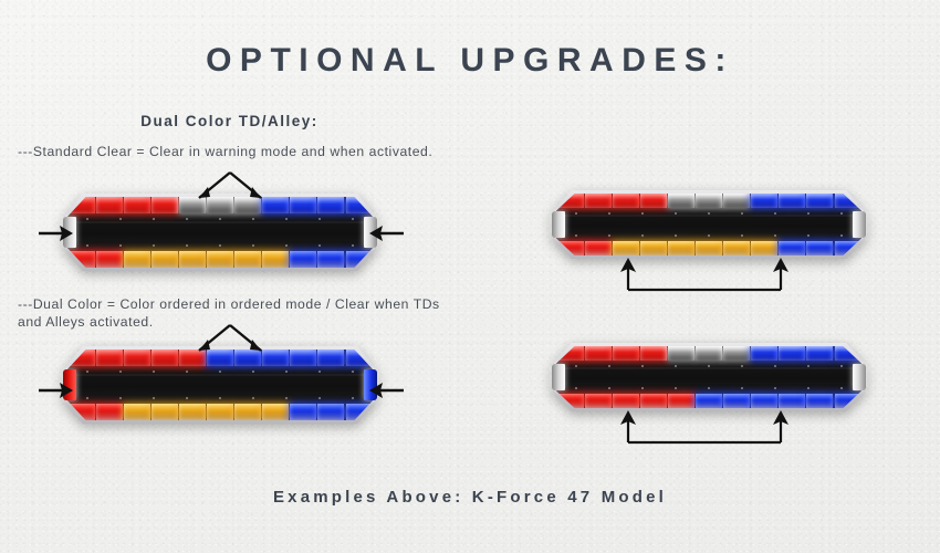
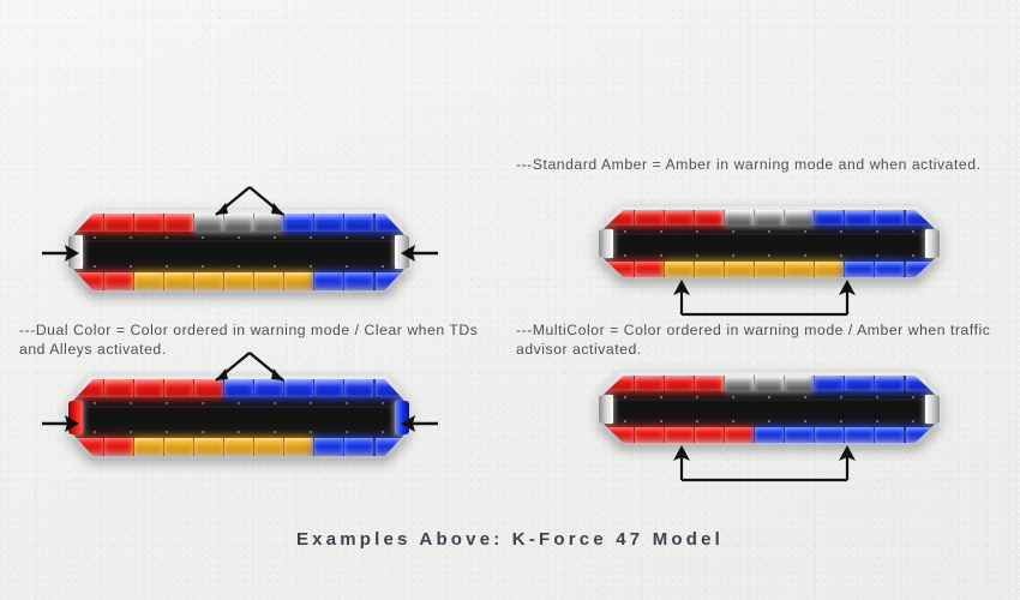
- OPTIONAL UPGRADES:
- Dual Color TD/Alley:
- ---Standard Clear = Clear in warning mode and when activated.
- ---Dual Color = Color ordered in ordered mode / Clear when TDs and Alleys activated.
+ ---Dual Color = Color ordered in warning mode / Clear when TDs and Alleys activated.
+ ---Standard Amber = Amber in warning mode and when activated.
+ ---MultiColor = Color ordered in warning mode / Amber when traffic advisor activated.
  Examples Above: K-Force 47 Model
